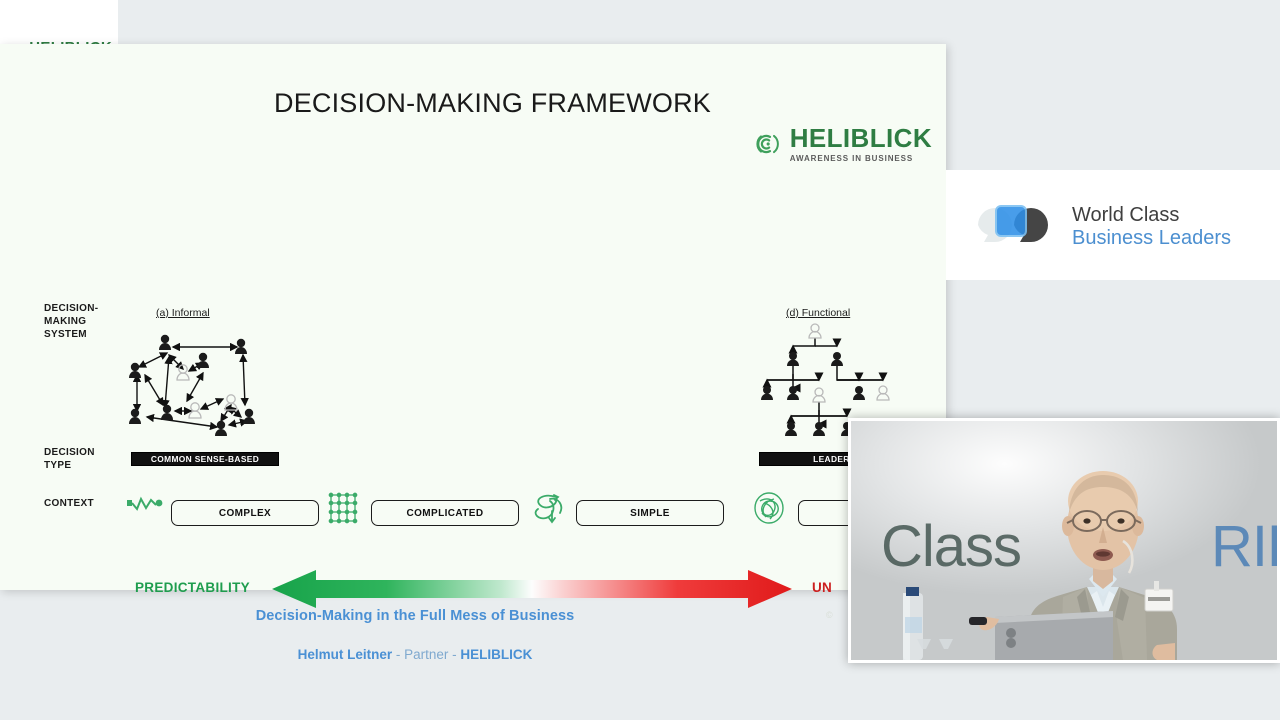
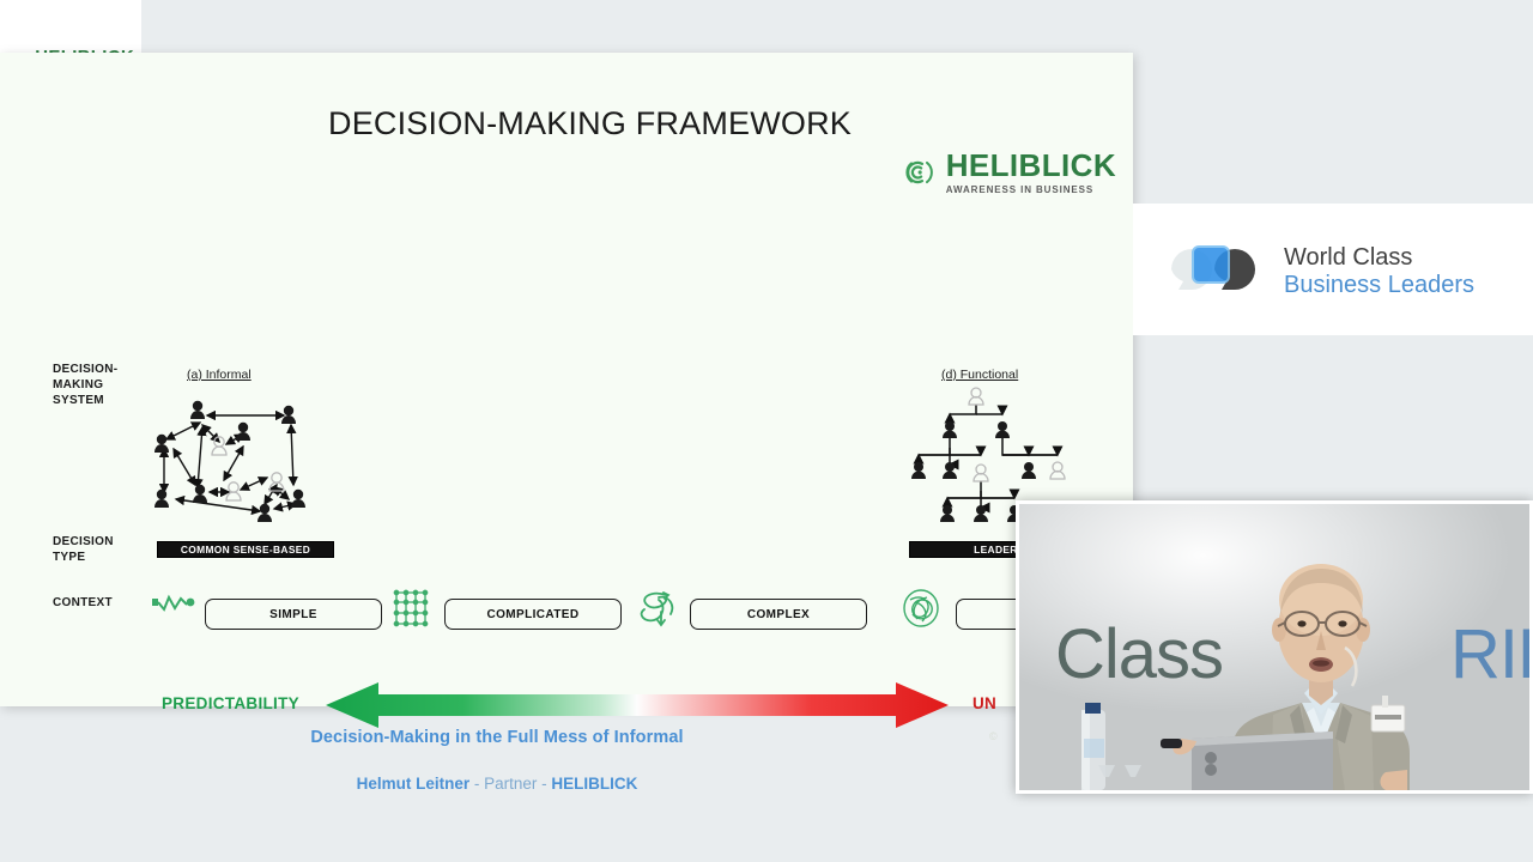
  DECISION-MAKING FRAMEWORK
  HELIBLICK
  AWARENESS IN BUSINESS
  DECISION-MAKING SYSTEM
  DECISION TYPE
  CONTEXT
  (a) Informal
  (d) Functional
  COMMON SENSE-BASED
  LEADER
- COMPLEX
+ SIMPLE
  COMPLICATED
- SIMPLE
+ COMPLEX
  PREDICTABILITY
  UN
  World Class
  Business Leaders
  Class
- Decision-Making in the Full Mess of Business
+ Decision-Making in the Full Mess of Informal
  Helmut Leitner - Partner - HELIBLICK
